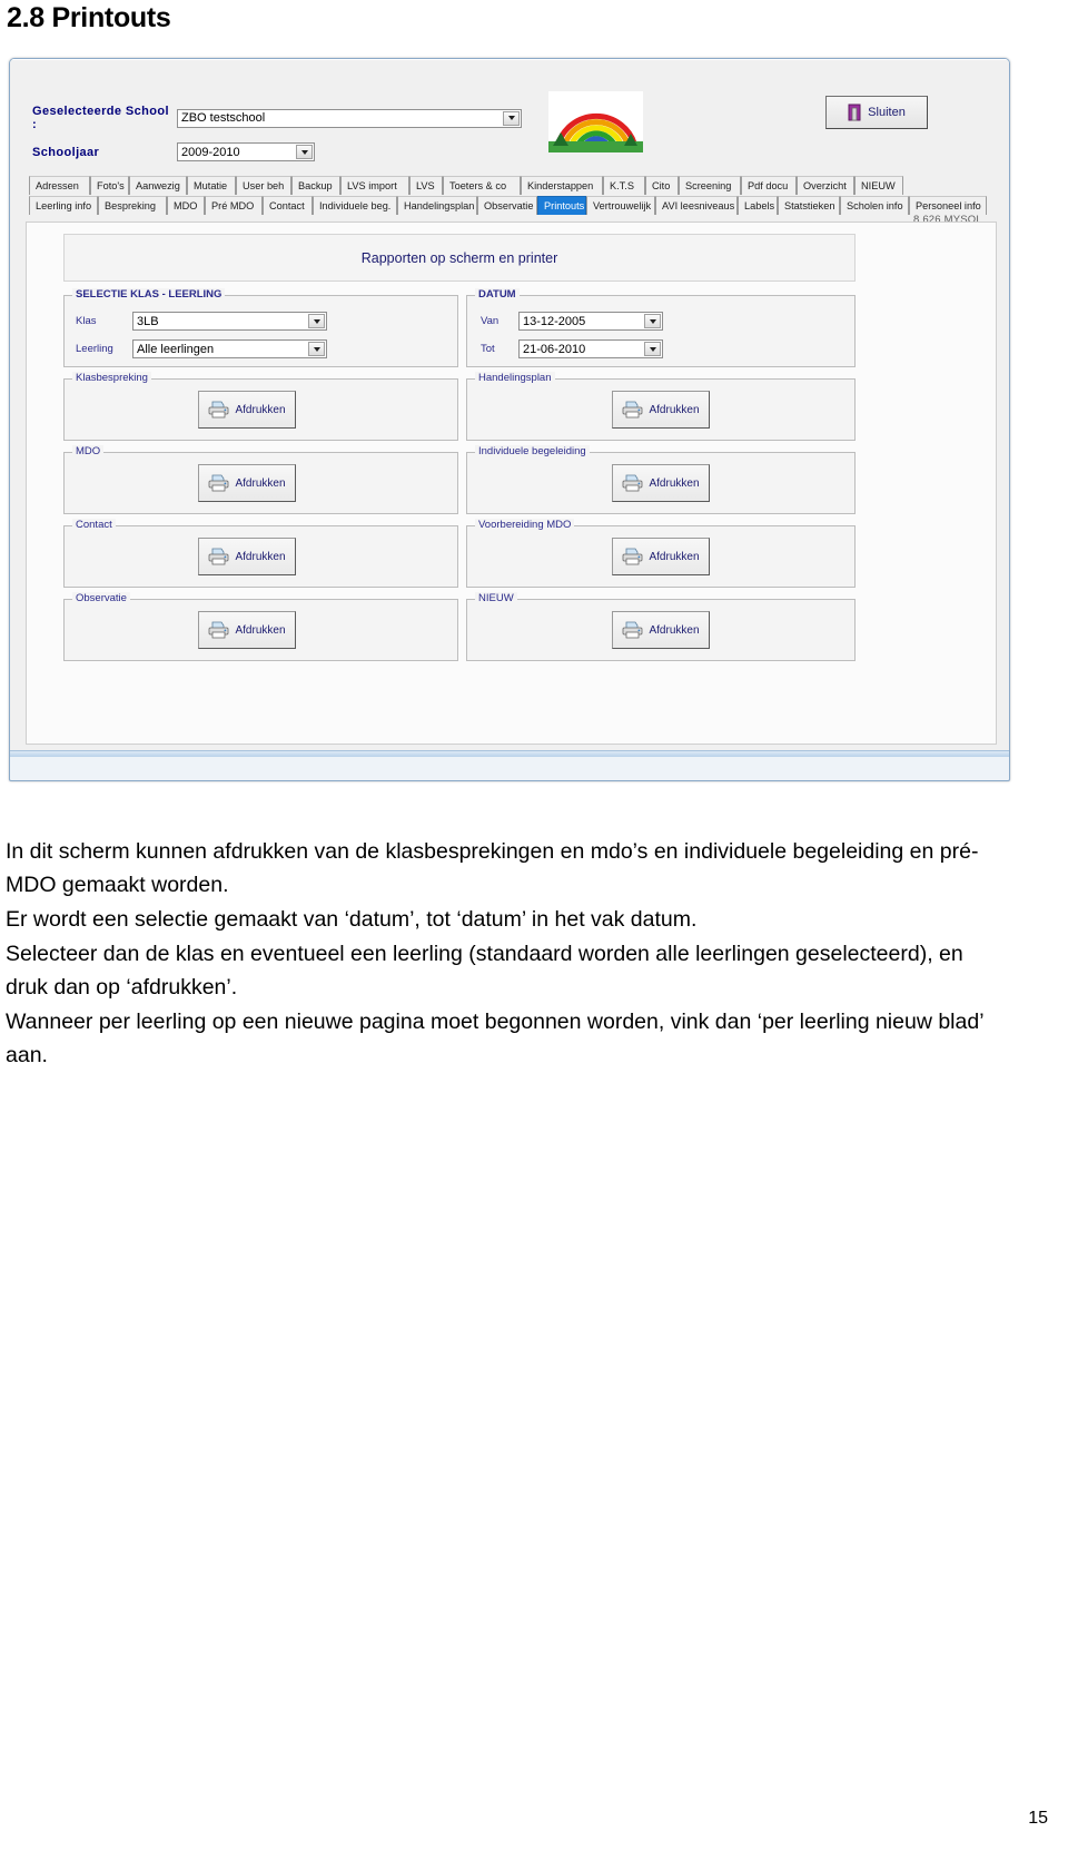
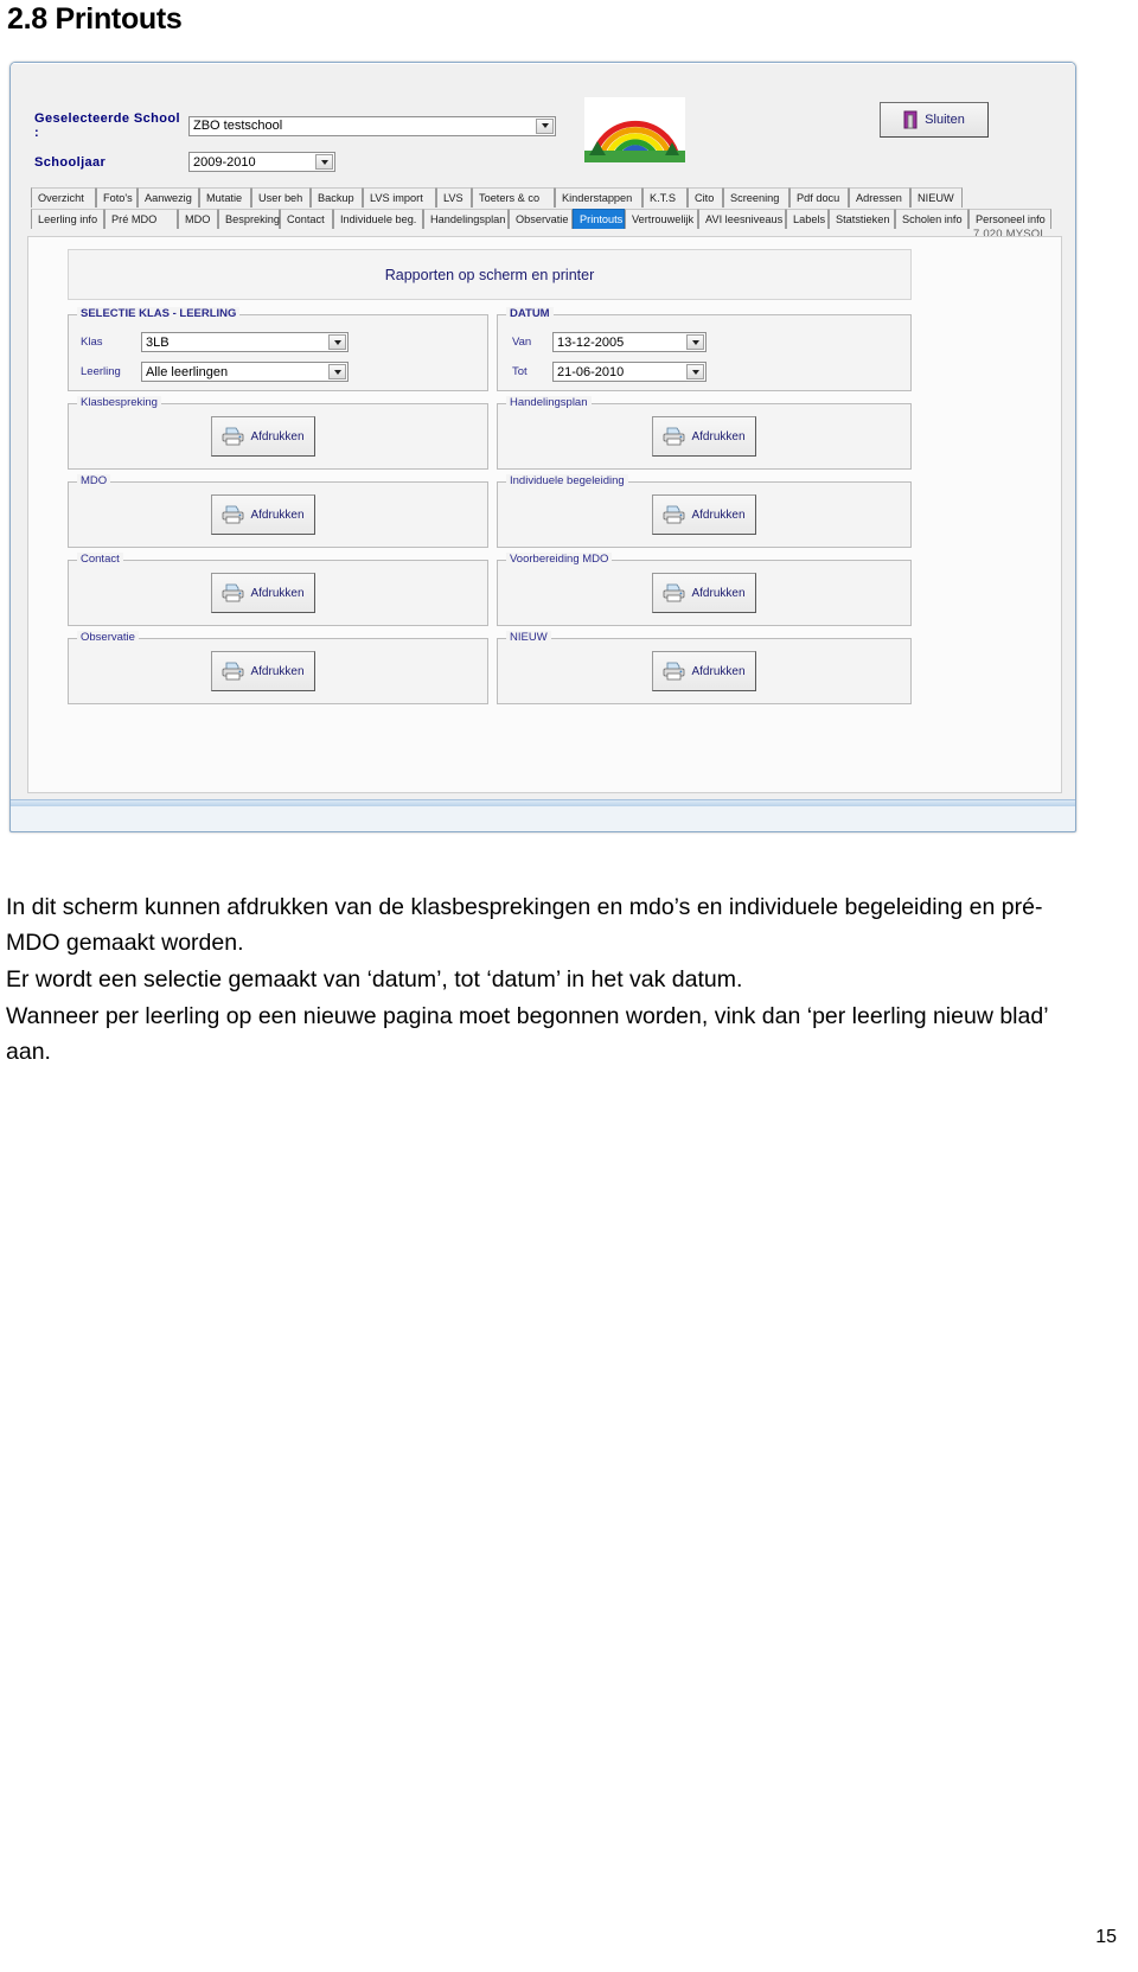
  2.8 Printouts
  Geselecteerde School :
  ZBO testschool
  Schooljaar
  2009-2010
  Sluiten
- 8.626 MYSQL
+ 7.020 MYSQL
- Adressen
+ Overzicht
  Foto's
  Aanwezig
  Mutatie
  User beh
  Backup
  LVS import
  LVS
  Toeters & co
  Kinderstappen
  K.T.S
  Cito
  Screening
  Pdf docu
- Overzicht
+ Adressen
  NIEUW
  Leerling info
- Bespreking
+ Pré MDO
  MDO
- Pré MDO
+ Bespreking
  Contact
  Individuele beg.
  Handelingsplan
  Observatie
  Printouts
  Vertrouwelijk
  AVI leesniveaus
  Labels
  Statstieken
  Scholen info
  Personeel info
  Rapporten op scherm en printer
  SELECTIE KLAS - LEERLING
  Klas
  3LB
  Leerling
  Alle leerlingen
  DATUM
  Van
  13-12-2005
  Tot
  21-06-2010
  Klasbespreking
  Afdrukken
  MDO
  Afdrukken
  Contact
  Afdrukken
  Observatie
  Afdrukken
  Handelingsplan
  Afdrukken
  Individuele begeleiding
  Afdrukken
  Voorbereiding MDO
  Afdrukken
  NIEUW
  Afdrukken
  In dit scherm kunnen afdrukken van de klasbesprekingen en mdo’s en individuele begeleiding en pré-MDO gemaakt worden.
  Er wordt een selectie gemaakt van ‘datum’, tot ‘datum’ in het vak datum.
- Selecteer dan de klas en eventueel een leerling (standaard worden alle leerlingen geselecteerd), en druk dan op ‘afdrukken’.
  Wanneer per leerling op een nieuwe pagina moet begonnen worden, vink dan ‘per leerling nieuw blad’ aan.
  15
